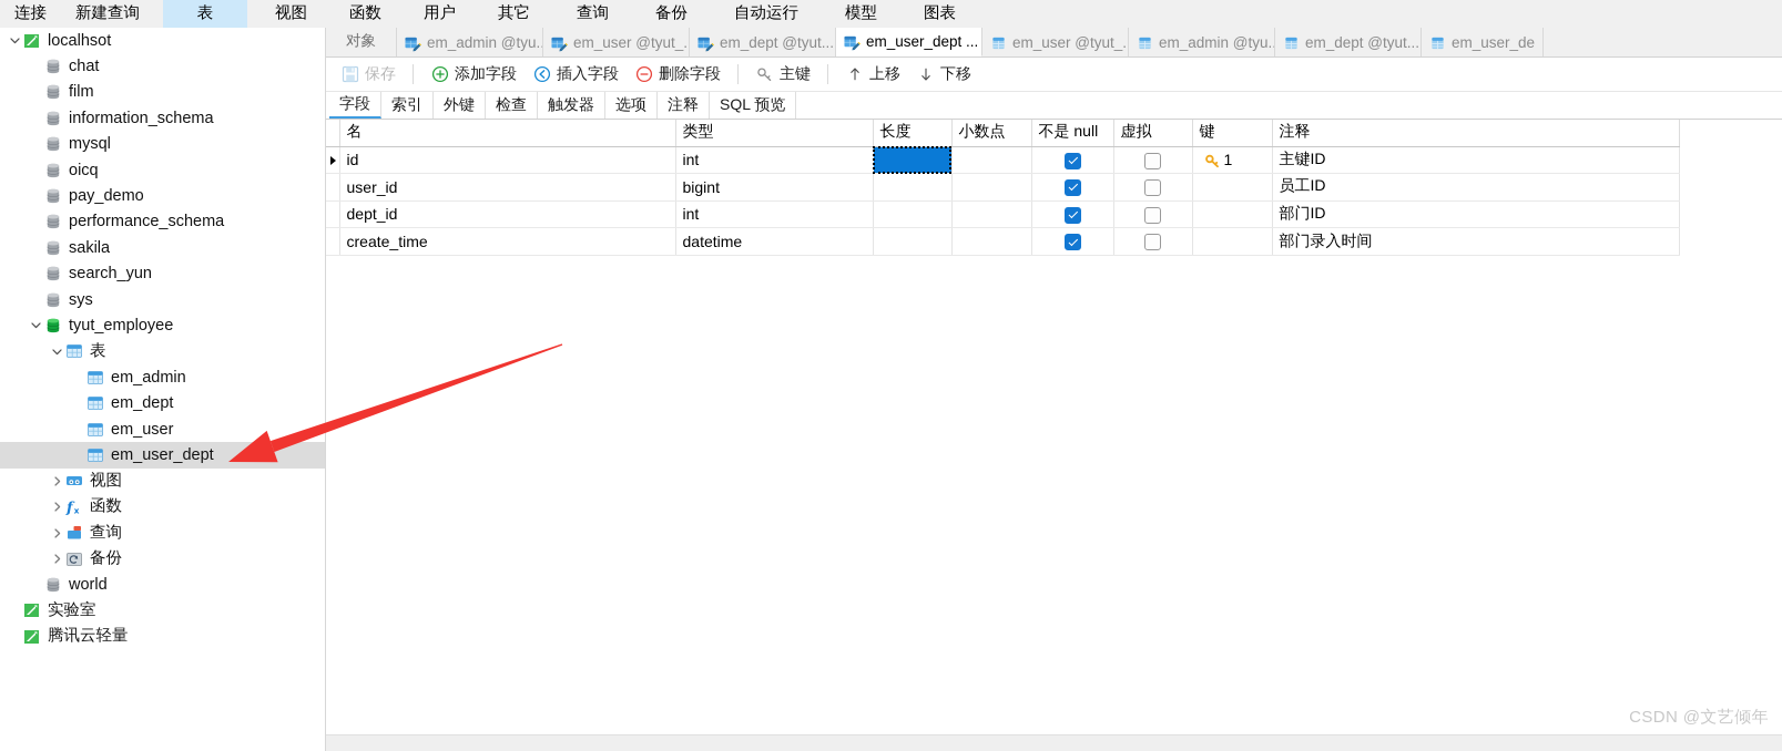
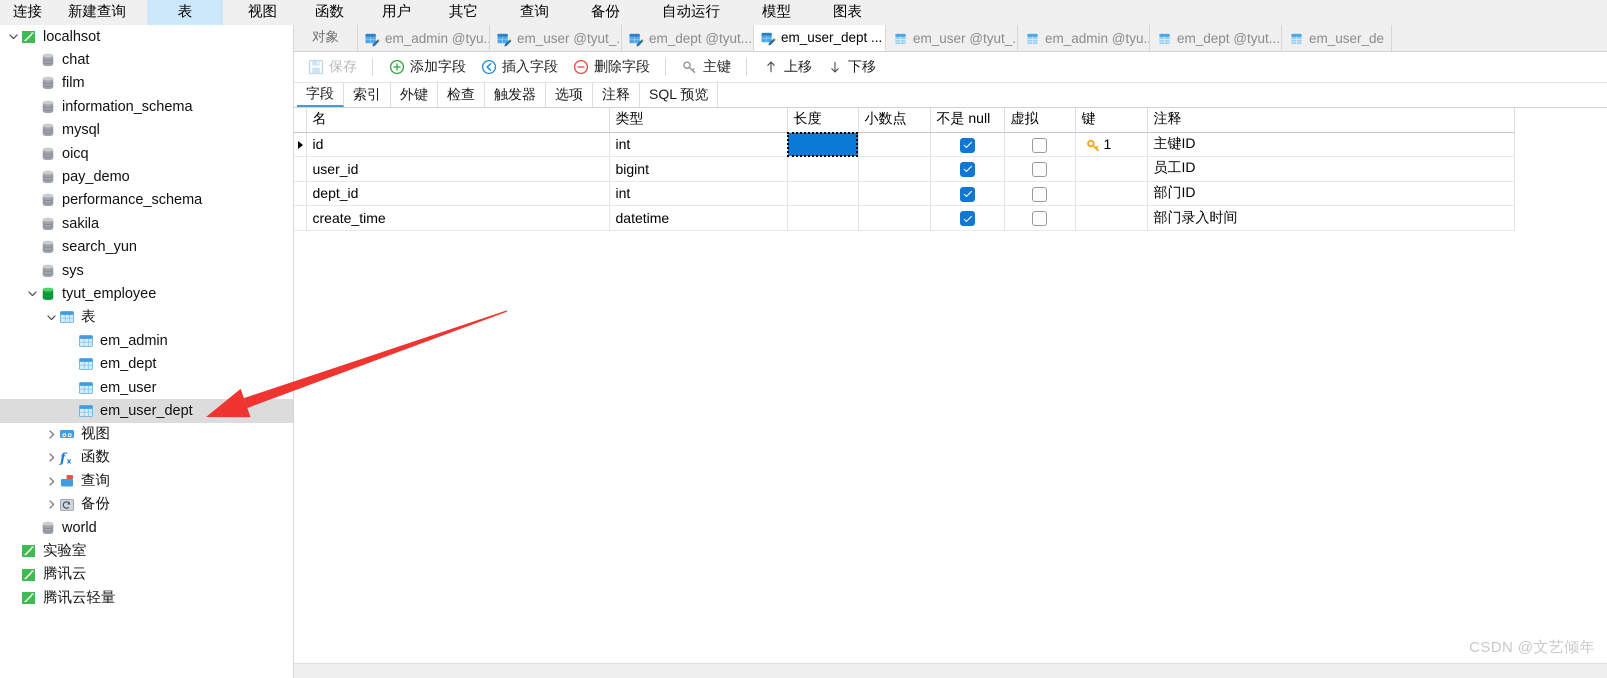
  连接
  新建查询
  表
  视图
  函数
  用户
  其它
  查询
  备份
  自动运行
  模型
  图表
  localhsot
  chat
  film
  information_schema
  mysql
  oicq
  pay_demo
  performance_schema
  sakila
  search_yun
  sys
  tyut_employee
  表
  em_admin
  em_dept
  em_user
  em_user_dept
  视图
  f
  x
  函数
  查询
  备份
  world
  实验室
+ 腾讯云
  腾讯云轻量
  对象
  em_admin @tyu.
  em_user @tyut_.
  em_dept @tyut...
  em_user_dept ...
  em_user @tyut_.
  em_admin @tyu.
  em_dept @tyut...
  em_user_de
  保存
  添加字段
  插入字段
  删除字段
  主键
  上移
  下移
  字段
  索引
  外键
  检查
  触发器
  选项
  注释
  SQL 预览
  	名	类型	长度	小数点	不是 null	虚拟	键	注释
  	id	int					1	主键ID
  	user_id	bigint						员工ID
  	dept_id	int						部门ID
  	create_time	datetime						部门录入时间
  CSDN @文艺倾年
